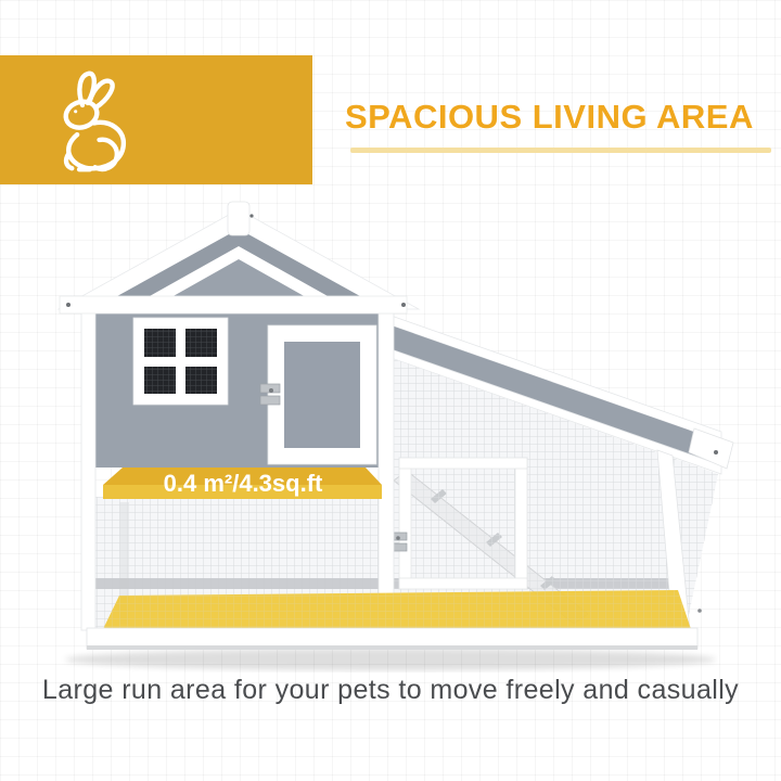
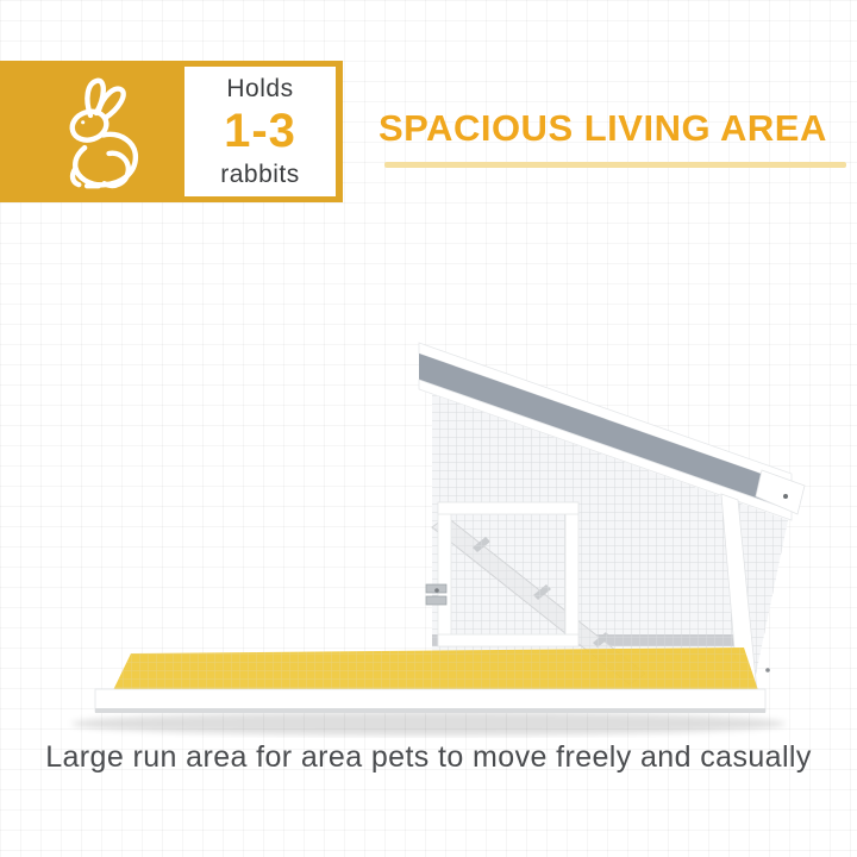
+ Holds
+ 1-3
+ rabbits
  SPACIOUS LIVING AREA
- 0.4 m²/4.3sq.ft
- Large run area for your pets to move freely and casually
+ Large run area for area pets to move freely and casually
